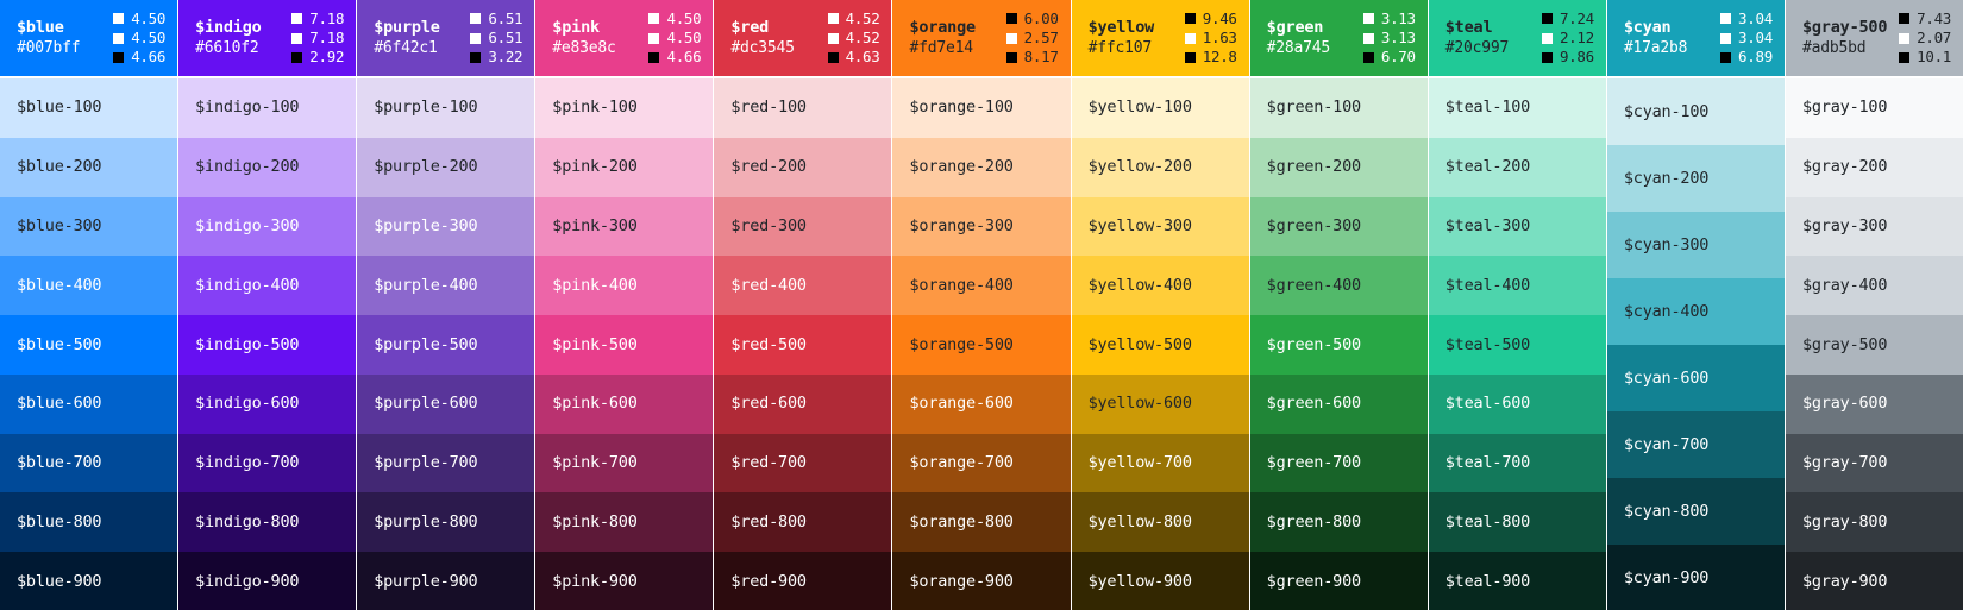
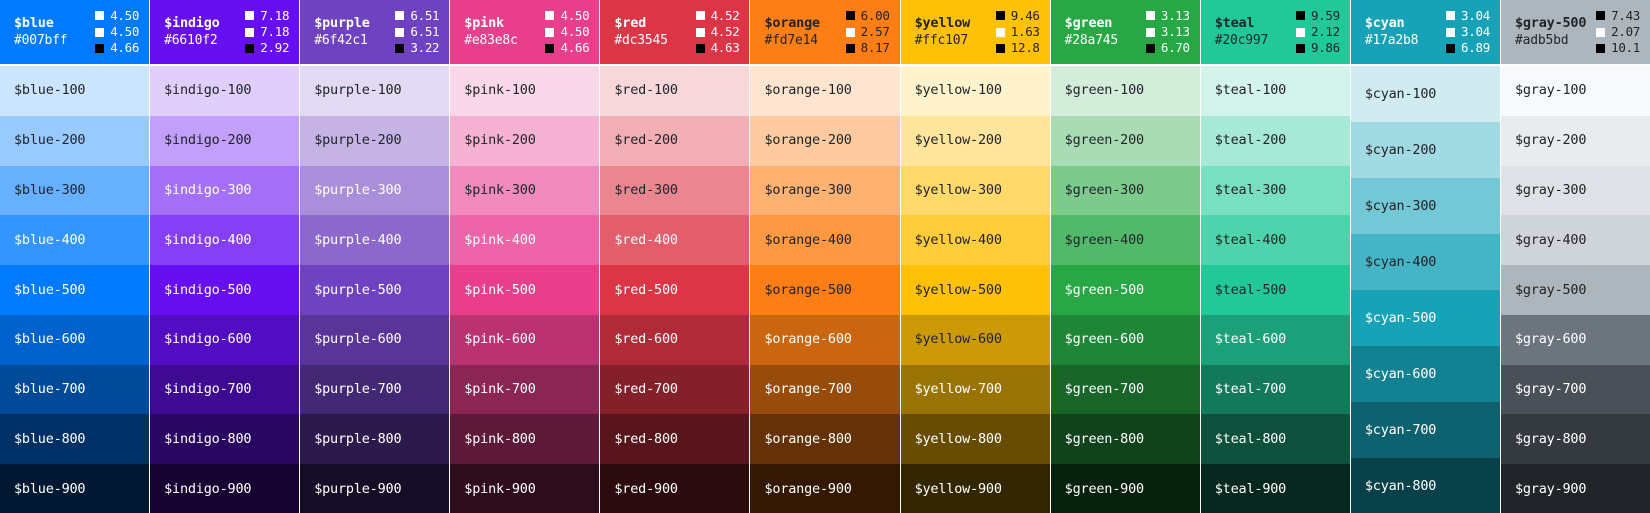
  $blue
  #007bff
  4.50
  4.50
  4.66
  $blue-100
  $blue-200
  $blue-300
  $blue-400
  $blue-500
  $blue-600
  $blue-700
  $blue-800
  $blue-900
  $indigo
  #6610f2
  7.18
  7.18
  2.92
  $indigo-100
  $indigo-200
  $indigo-300
  $indigo-400
  $indigo-500
  $indigo-600
  $indigo-700
  $indigo-800
  $indigo-900
  $purple
  #6f42c1
  6.51
  6.51
  3.22
  $purple-100
  $purple-200
  $purple-300
  $purple-400
  $purple-500
  $purple-600
  $purple-700
  $purple-800
  $purple-900
  $pink
  #e83e8c
  4.50
  4.50
  4.66
  $pink-100
  $pink-200
  $pink-300
  $pink-400
  $pink-500
  $pink-600
  $pink-700
  $pink-800
  $pink-900
  $red
  #dc3545
  4.52
  4.52
  4.63
  $red-100
  $red-200
  $red-300
  $red-400
  $red-500
  $red-600
  $red-700
  $red-800
  $red-900
  $orange
  #fd7e14
  6.00
  2.57
  8.17
  $orange-100
  $orange-200
  $orange-300
  $orange-400
  $orange-500
  $orange-600
  $orange-700
  $orange-800
  $orange-900
  $yellow
  #ffc107
  9.46
  1.63
  12.8
  $yellow-100
  $yellow-200
  $yellow-300
  $yellow-400
  $yellow-500
  $yellow-600
  $yellow-700
  $yellow-800
  $yellow-900
  $green
  #28a745
  3.13
  3.13
  6.70
  $green-100
  $green-200
  $green-300
  $green-400
  $green-500
  $green-600
  $green-700
  $green-800
  $green-900
  $teal
  #20c997
- 7.24
+ 9.59
  2.12
  9.86
  $teal-100
  $teal-200
  $teal-300
  $teal-400
  $teal-500
  $teal-600
  $teal-700
  $teal-800
  $teal-900
  $cyan
  #17a2b8
  3.04
  3.04
  6.89
  $cyan-100
  $cyan-200
  $cyan-300
  $cyan-400
+ $cyan-500
  $cyan-600
  $cyan-700
  $cyan-800
- $cyan-900
  $gray-500
  #adb5bd
  7.43
  2.07
  10.1
  $gray-100
  $gray-200
  $gray-300
  $gray-400
  $gray-500
  $gray-600
  $gray-700
  $gray-800
  $gray-900
